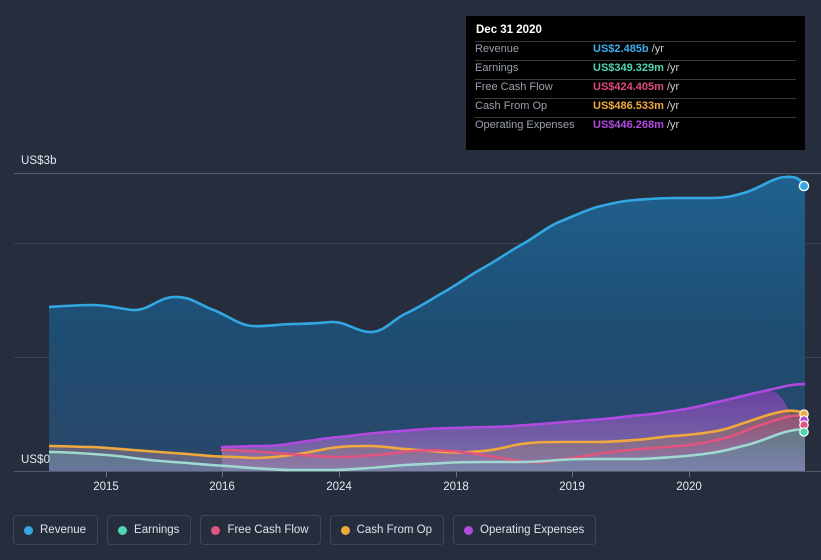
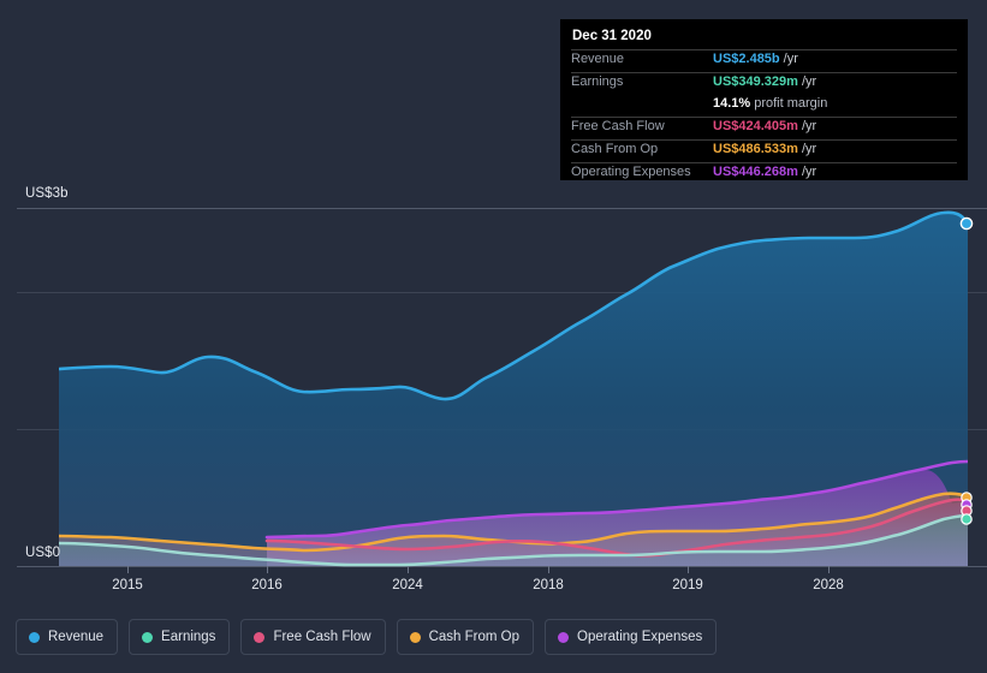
  US$3b
  US$0
  2015
  2016
  2024
  2018
  2019
- 2020
+ 2028
  Dec 31 2020
  Revenue
  US$2.485b /yr
  Earnings
  US$349.329m /yr
+ 14.1% profit margin
  Free Cash Flow
  US$424.405m /yr
  Cash From Op
  US$486.533m /yr
  Operating Expenses
  US$446.268m /yr
  Revenue
  Earnings
  Free Cash Flow
  Cash From Op
  Operating Expenses
